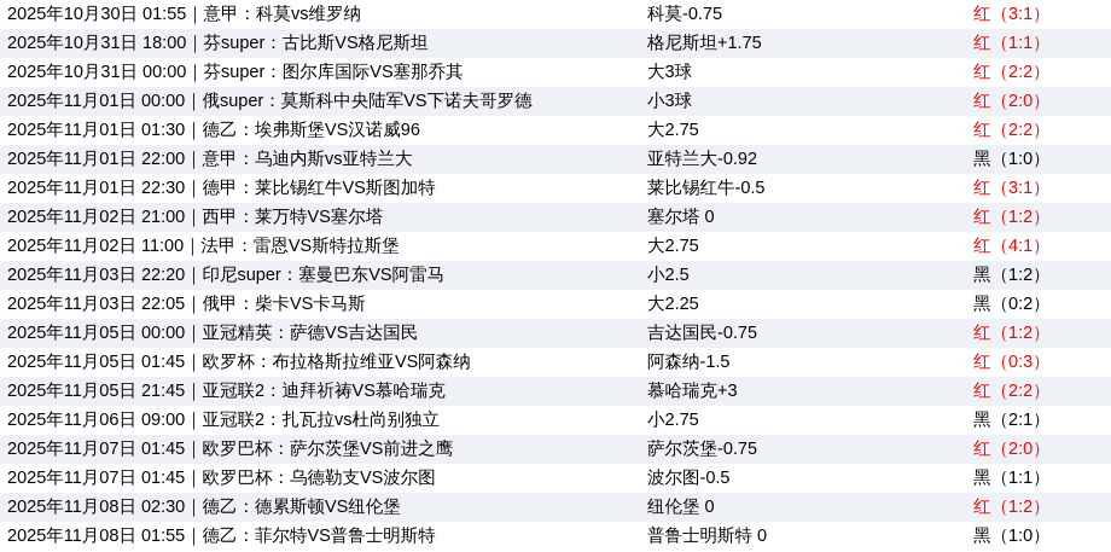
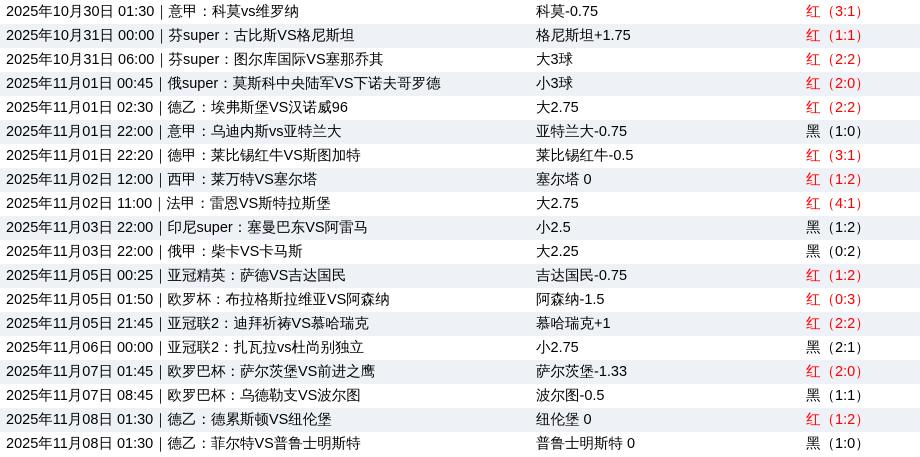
- 2025年10月30日 01:55｜意甲：科莫vs维罗纳	科莫-0.75	红（3:1）
+ 2025年10月30日 01:30｜意甲：科莫vs维罗纳	科莫-0.75	红（3:1）
- 2025年10月31日 18:00｜芬super：古比斯VS格尼斯坦	格尼斯坦+1.75	红（1:1）
+ 2025年10月31日 00:00｜芬super：古比斯VS格尼斯坦	格尼斯坦+1.75	红（1:1）
- 2025年10月31日 00:00｜芬super：图尔库国际VS塞那乔其	大3球	红（2:2）
+ 2025年10月31日 06:00｜芬super：图尔库国际VS塞那乔其	大3球	红（2:2）
- 2025年11月01日 00:00｜俄super：莫斯科中央陆军VS下诺夫哥罗德	小3球	红（2:0）
+ 2025年11月01日 00:45｜俄super：莫斯科中央陆军VS下诺夫哥罗德	小3球	红（2:0）
- 2025年11月01日 01:30｜德乙：埃弗斯堡VS汉诺威96	大2.75	红（2:2）
+ 2025年11月01日 02:30｜德乙：埃弗斯堡VS汉诺威96	大2.75	红（2:2）
- 2025年11月01日 22:00｜意甲：乌迪内斯vs亚特兰大	亚特兰大-0.92	黑（1:0）
+ 2025年11月01日 22:00｜意甲：乌迪内斯vs亚特兰大	亚特兰大-0.75	黑（1:0）
- 2025年11月01日 22:30｜德甲：莱比锡红牛VS斯图加特	莱比锡红牛-0.5	红（3:1）
+ 2025年11月01日 22:20｜德甲：莱比锡红牛VS斯图加特	莱比锡红牛-0.5	红（3:1）
- 2025年11月02日 21:00｜西甲：莱万特VS塞尔塔	塞尔塔 0	红（1:2）
+ 2025年11月02日 12:00｜西甲：莱万特VS塞尔塔	塞尔塔 0	红（1:2）
  2025年11月02日 11:00｜法甲：雷恩VS斯特拉斯堡	大2.75	红（4:1）
- 2025年11月03日 22:20｜印尼super：塞曼巴东VS阿雷马	小2.5	黑（1:2）
+ 2025年11月03日 22:00｜印尼super：塞曼巴东VS阿雷马	小2.5	黑（1:2）
- 2025年11月03日 22:05｜俄甲：柴卡VS卡马斯	大2.25	黑（0:2）
+ 2025年11月03日 22:00｜俄甲：柴卡VS卡马斯	大2.25	黑（0:2）
- 2025年11月05日 00:00｜亚冠精英：萨德VS吉达国民	吉达国民-0.75	红（1:2）
+ 2025年11月05日 00:25｜亚冠精英：萨德VS吉达国民	吉达国民-0.75	红（1:2）
- 2025年11月05日 01:45｜欧罗杯：布拉格斯拉维亚VS阿森纳	阿森纳-1.5	红（0:3）
+ 2025年11月05日 01:50｜欧罗杯：布拉格斯拉维亚VS阿森纳	阿森纳-1.5	红（0:3）
- 2025年11月05日 21:45｜亚冠联2：迪拜祈祷VS慕哈瑞克	慕哈瑞克+3	红（2:2）
+ 2025年11月05日 21:45｜亚冠联2：迪拜祈祷VS慕哈瑞克	慕哈瑞克+1	红（2:2）
- 2025年11月06日 09:00｜亚冠联2：扎瓦拉vs杜尚别独立	小2.75	黑（2:1）
+ 2025年11月06日 00:00｜亚冠联2：扎瓦拉vs杜尚别独立	小2.75	黑（2:1）
- 2025年11月07日 01:45｜欧罗巴杯：萨尔茨堡VS前进之鹰	萨尔茨堡-0.75	红（2:0）
+ 2025年11月07日 01:45｜欧罗巴杯：萨尔茨堡VS前进之鹰	萨尔茨堡-1.33	红（2:0）
- 2025年11月07日 01:45｜欧罗巴杯：乌德勒支VS波尔图	波尔图-0.5	黑（1:1）
+ 2025年11月07日 08:45｜欧罗巴杯：乌德勒支VS波尔图	波尔图-0.5	黑（1:1）
- 2025年11月08日 02:30｜德乙：德累斯顿VS纽伦堡	纽伦堡 0	红（1:2）
+ 2025年11月08日 01:30｜德乙：德累斯顿VS纽伦堡	纽伦堡 0	红（1:2）
- 2025年11月08日 01:55｜德乙：菲尔特VS普鲁士明斯特	普鲁士明斯特 0	黑（1:0）
+ 2025年11月08日 01:30｜德乙：菲尔特VS普鲁士明斯特	普鲁士明斯特 0	黑（1:0）
